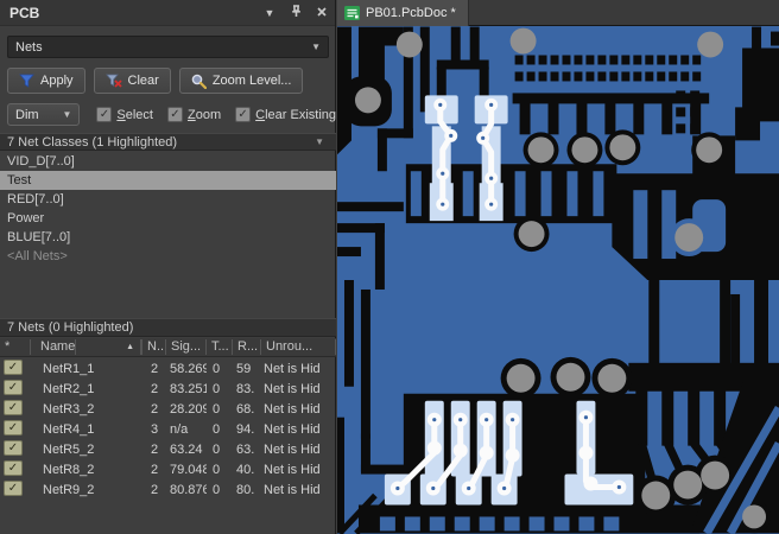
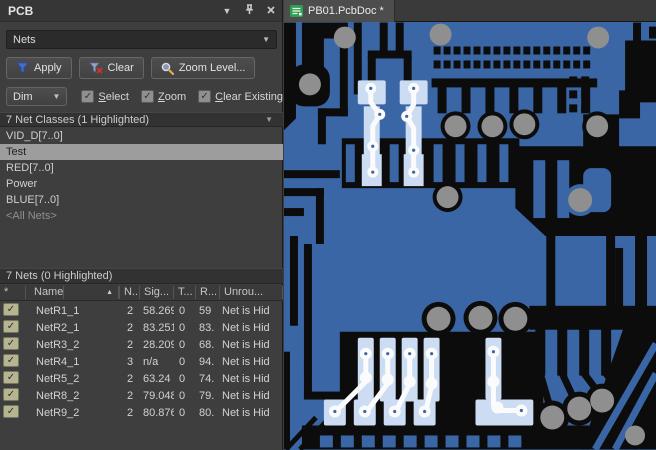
  PCB
  ▼
  Nets
  ▼
  Apply
  Clear
  Zoom Level...
  Dim
  ▼
  ✓
  Select
  ✓
  Zoom
  ✓
  Clear Existing
  7 Net Classes (1 Highlighted)
  ▼
  VID_D[7..0]
  Test
  RED[7..0]
  Power
  BLUE[7..0]
  <All Nets>
  7 Nets (0 Highlighted)
  *
  Name
  N..
  Sig...
  T...
  R...
  Unrou...
  ✓
  NetR1_1
  2
  58.269
  0
  59
  Net is Hid
  ✓
  NetR2_1
  2
  83.251
  0
  83.
  Net is Hid
  ✓
  NetR3_2
  2
  28.209
  0
  68.
  Net is Hid
  ✓
  NetR4_1
  3
  n/a
  0
  94.
  Net is Hid
  ✓
  NetR5_2
  2
  63.24
  0
- 63.
+ 74.
  Net is Hid
  ✓
  NetR8_2
  2
  79.048
  0
- 40.
+ 79.
  Net is Hid
  ✓
  NetR9_2
  2
  80.876
  0
  80.
  Net is Hid
  PB01.PcbDoc *
